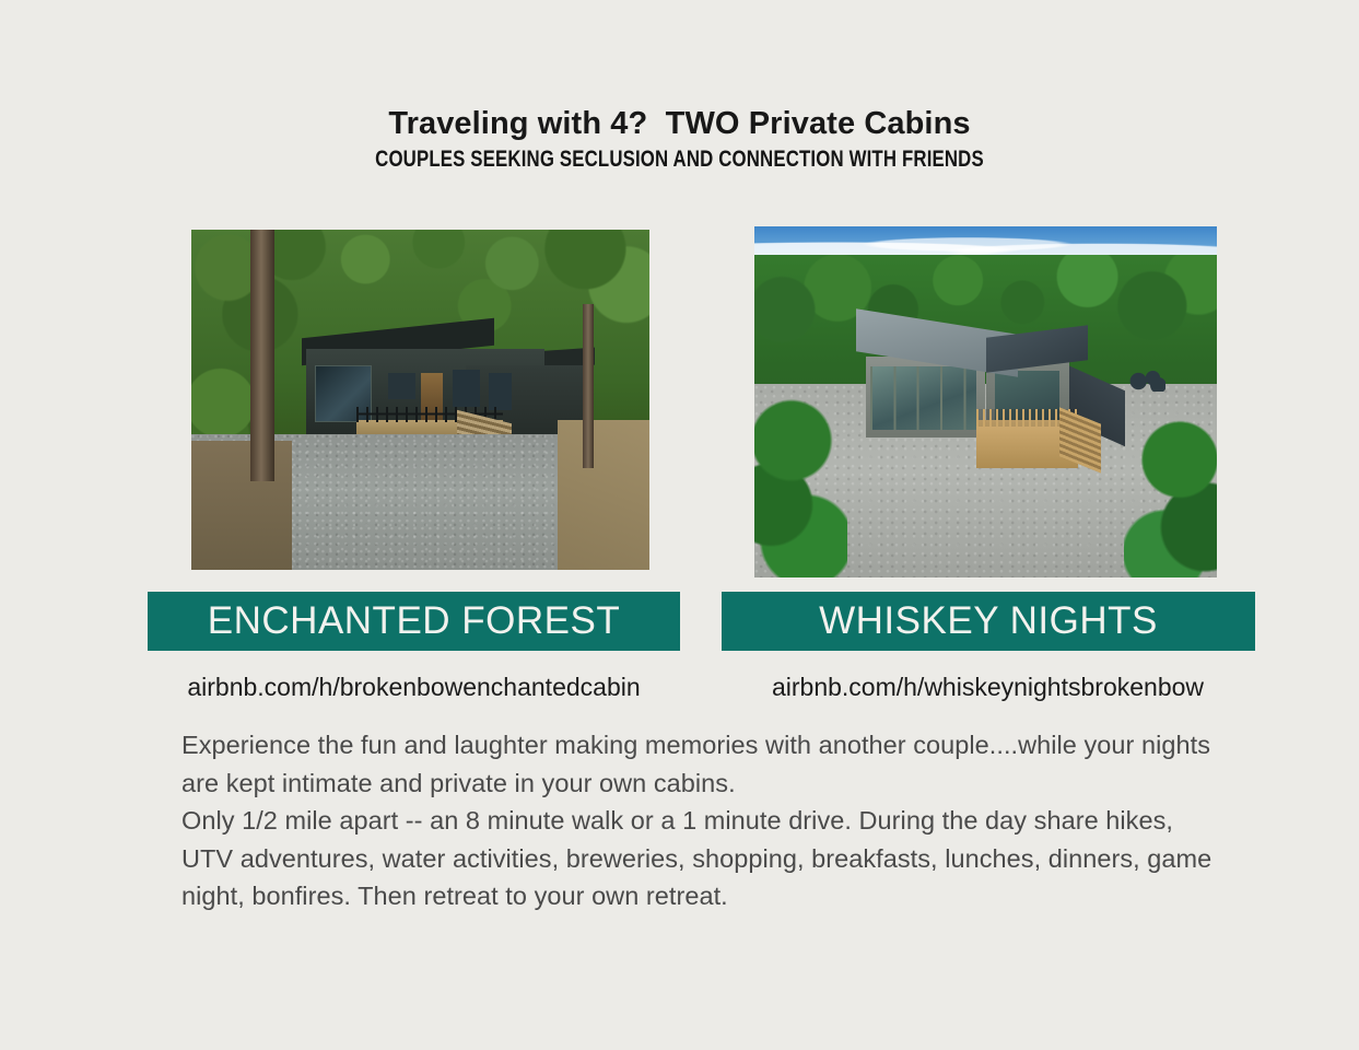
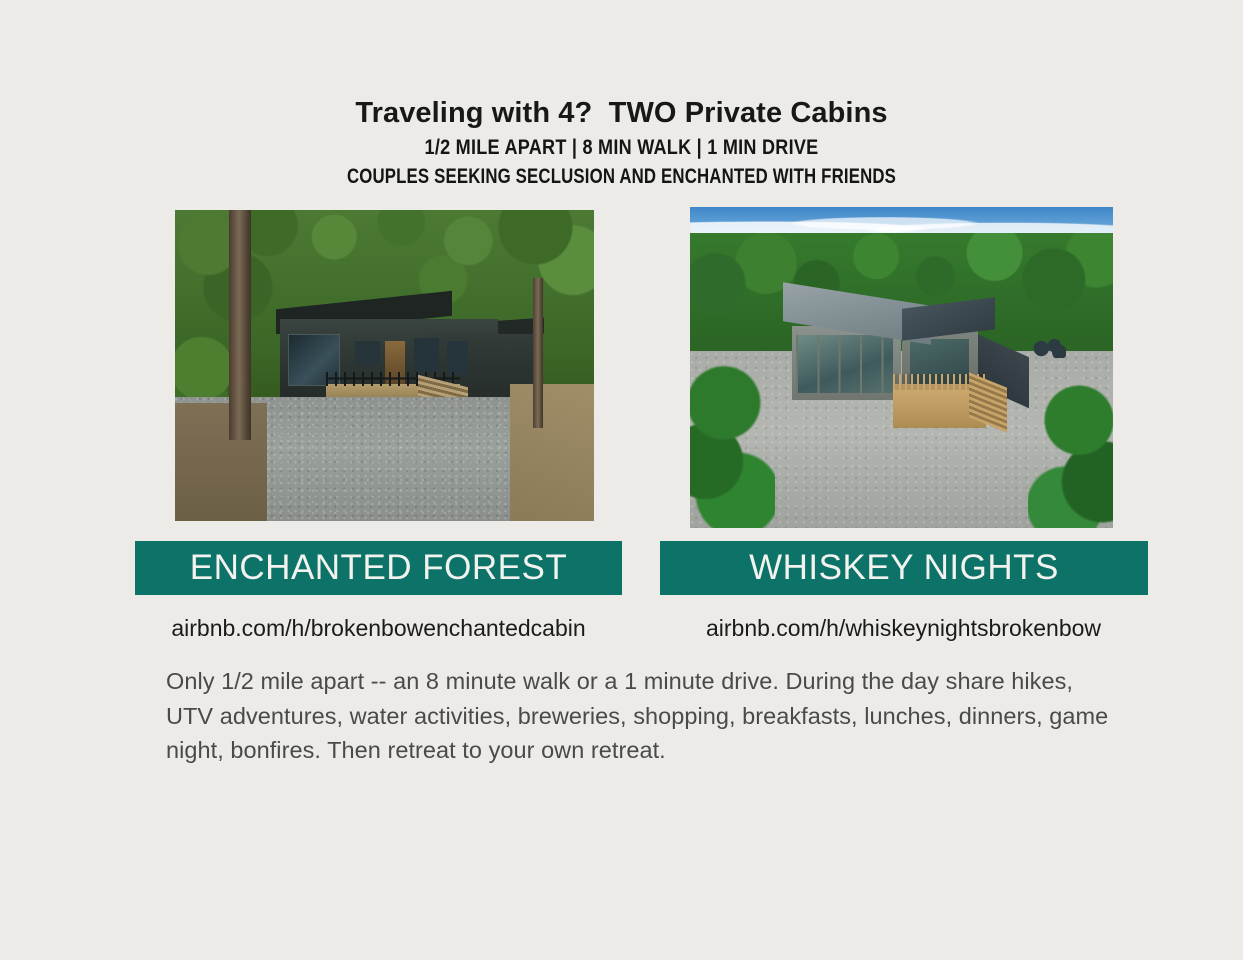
  Traveling with 4? TWO Private Cabins
+ 1/2 MILE APART | 8 MIN WALK | 1 MIN DRIVE
- COUPLES SEEKING SECLUSION AND CONNECTION WITH FRIENDS
+ COUPLES SEEKING SECLUSION AND ENCHANTED WITH FRIENDS
  ENCHANTED FOREST
  WHISKEY NIGHTS
  airbnb.com/h/brokenbowenchantedcabin
  airbnb.com/h/whiskeynightsbrokenbow
- Experience the fun and laughter making memories with another couple....while your nights are kept intimate and private in your own cabins.
  Only 1/2 mile apart -- an 8 minute walk or a 1 minute drive. During the day share hikes, UTV adventures, water activities, breweries, shopping, breakfasts, lunches, dinners, game night, bonfires. Then retreat to your own retreat.
